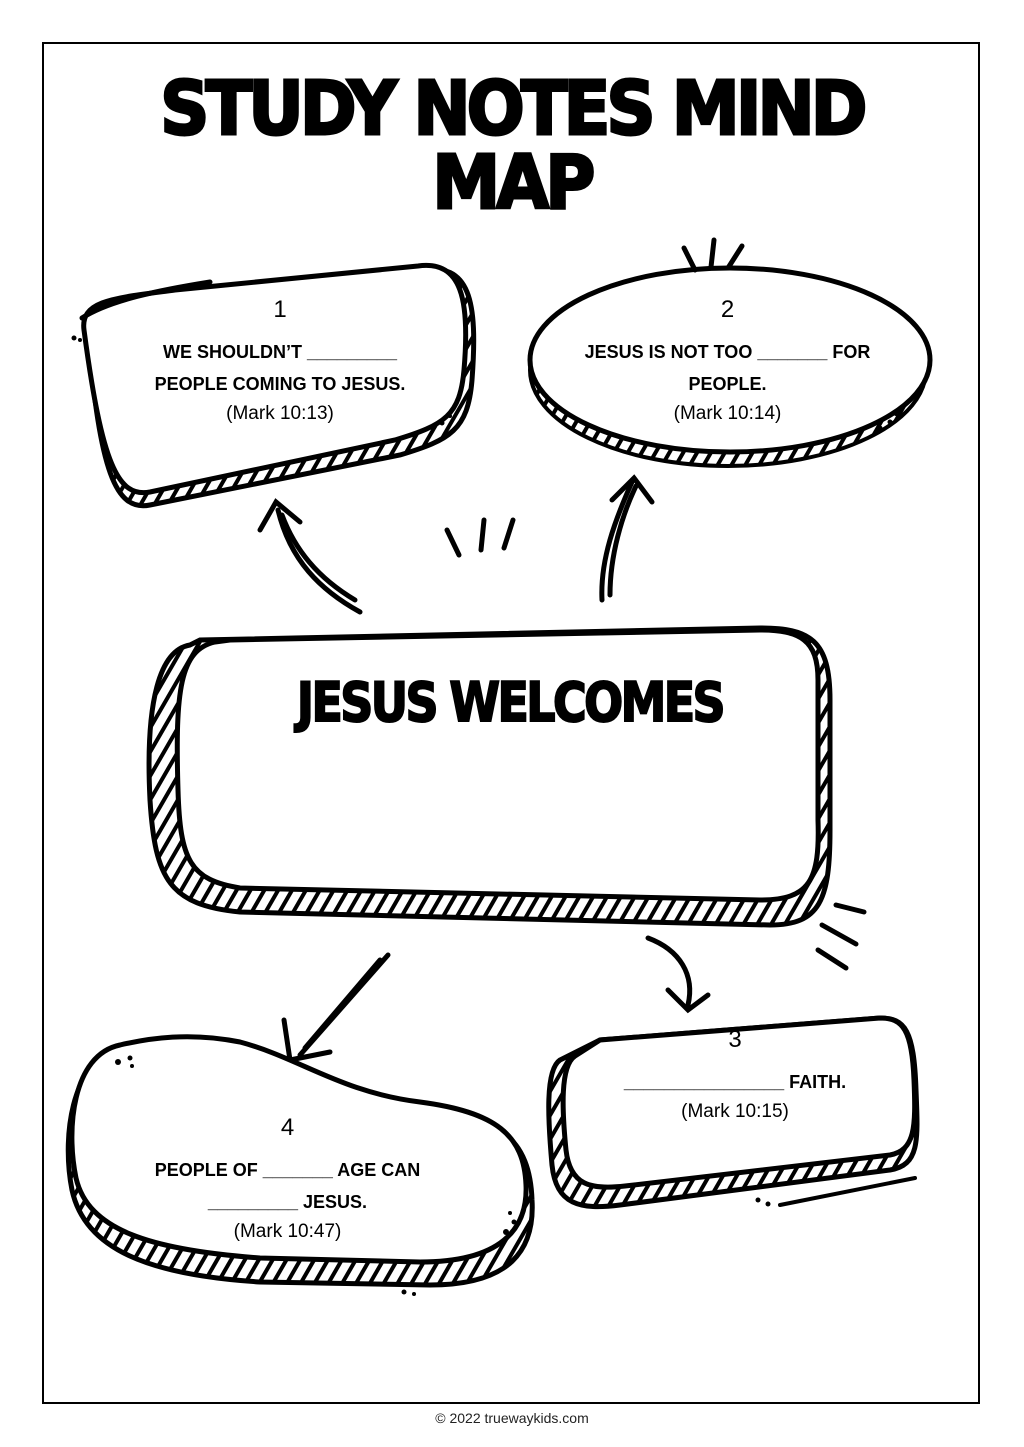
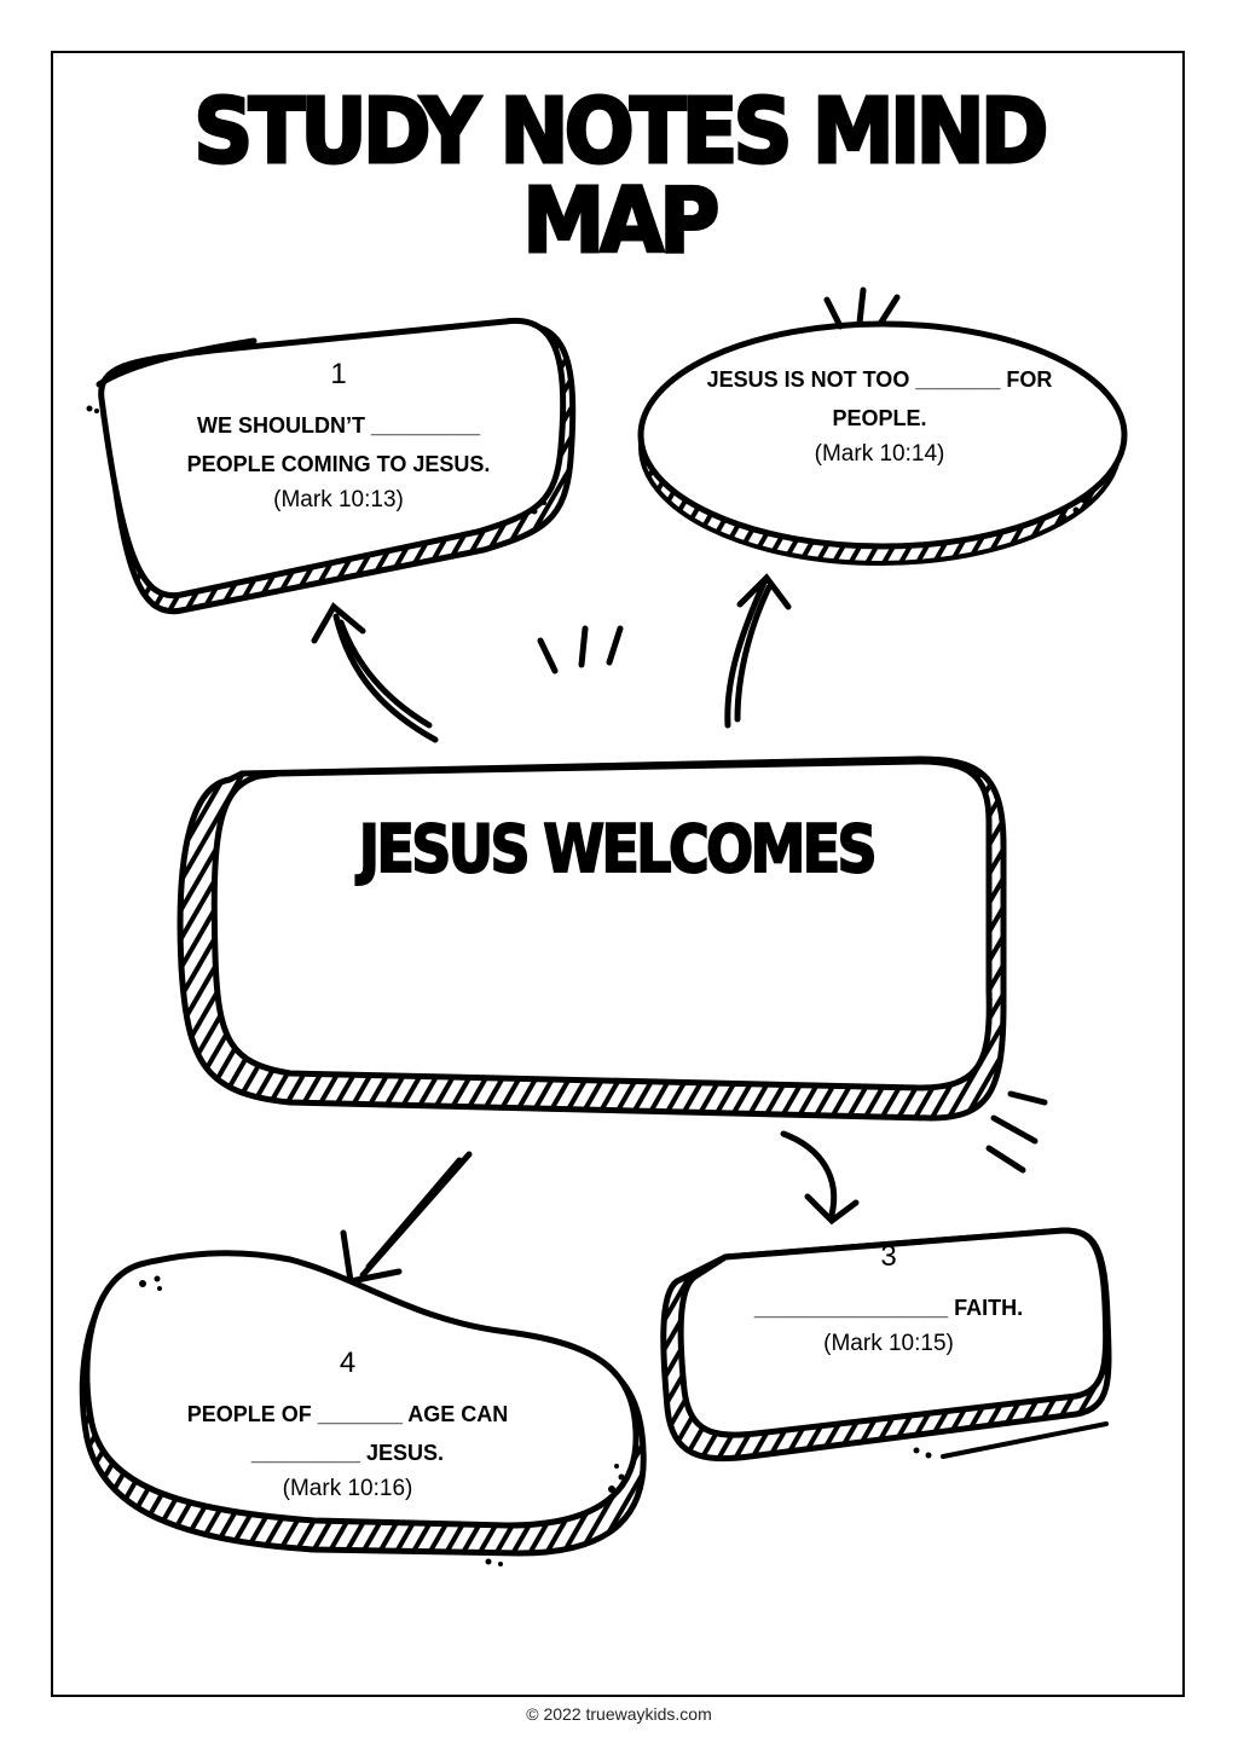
  STUDY NOTES MIND MAP
  1
  WE SHOULDN’T _________
  PEOPLE COMING TO JESUS.
  (Mark 10:13)
- 2
  JESUS IS NOT TOO _______ FOR
  PEOPLE.
  (Mark 10:14)
  JESUS WELCOMES
  3
  ________________ FAITH.
  (Mark 10:15)
  4
  PEOPLE OF _______ AGE CAN
  _________ JESUS.
- (Mark 10:47)
+ (Mark 10:16)
  © 2022 truewaykids.com
